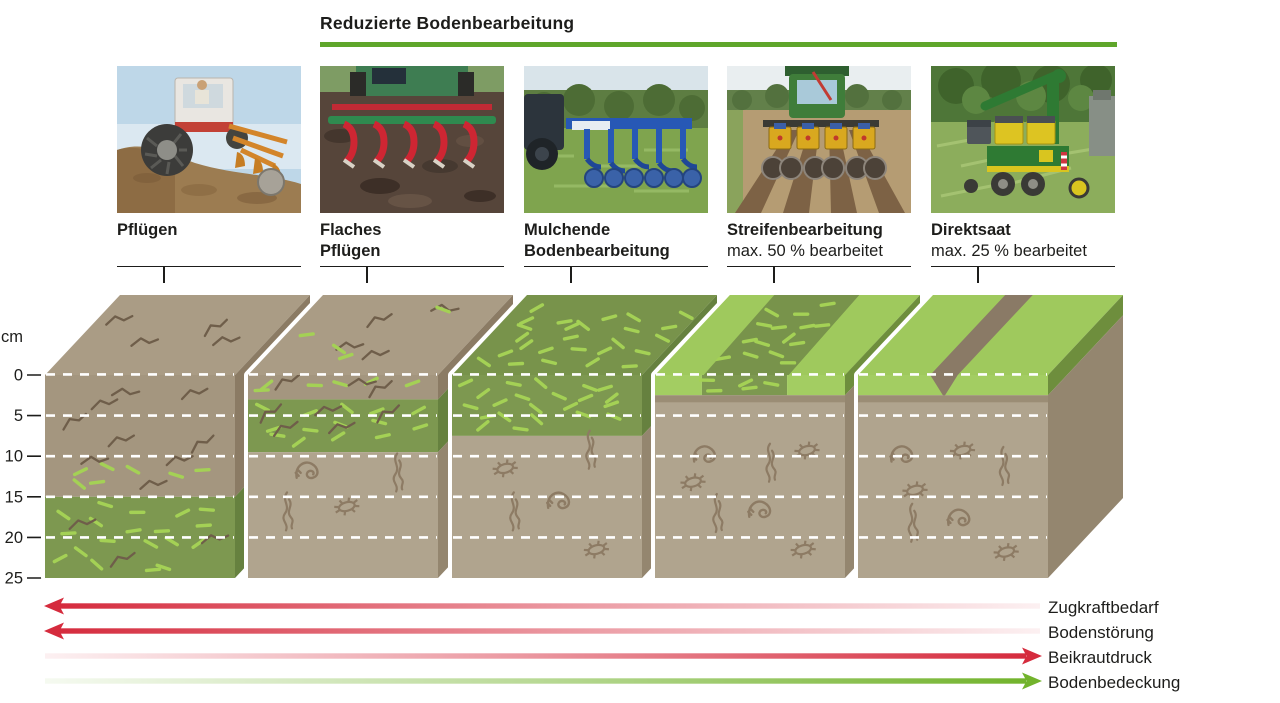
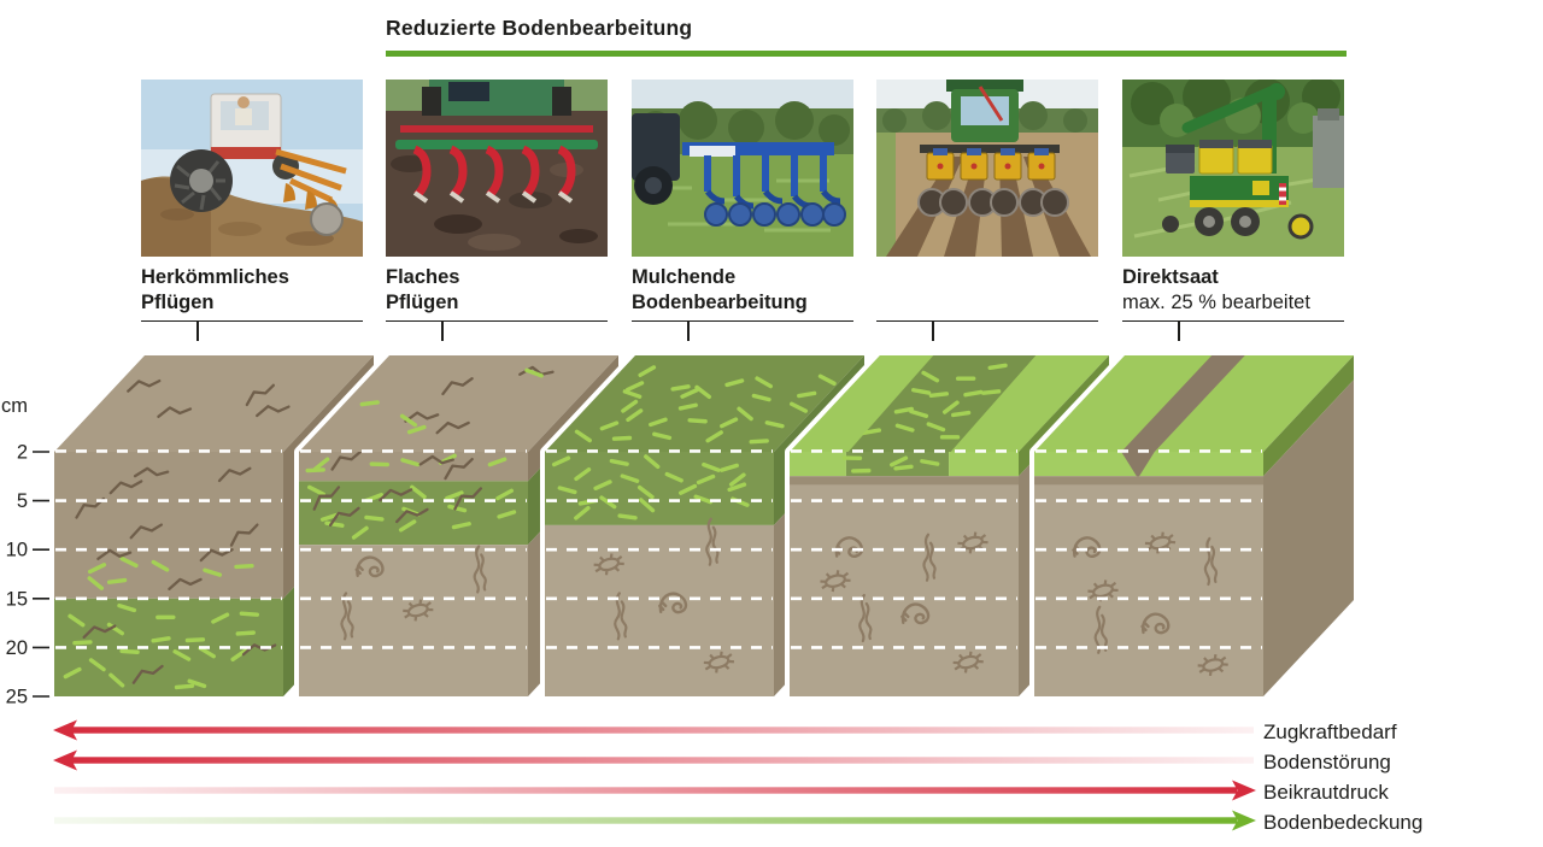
  Reduzierte Bodenbearbeitung
+ Herkömmliches
  Pflügen
  Flaches
  Pflügen
  Mulchende
  Bodenbearbeitung
- Streifenbearbeitung
- max. 50 % bearbeitet
  Direktsaat
  max. 25 % bearbeitet
  cm
- 0
+ 2
  5
  10
  15
  20
  25
  Zugkraftbedarf
  Bodenstörung
  Beikrautdruck
  Bodenbedeckung
